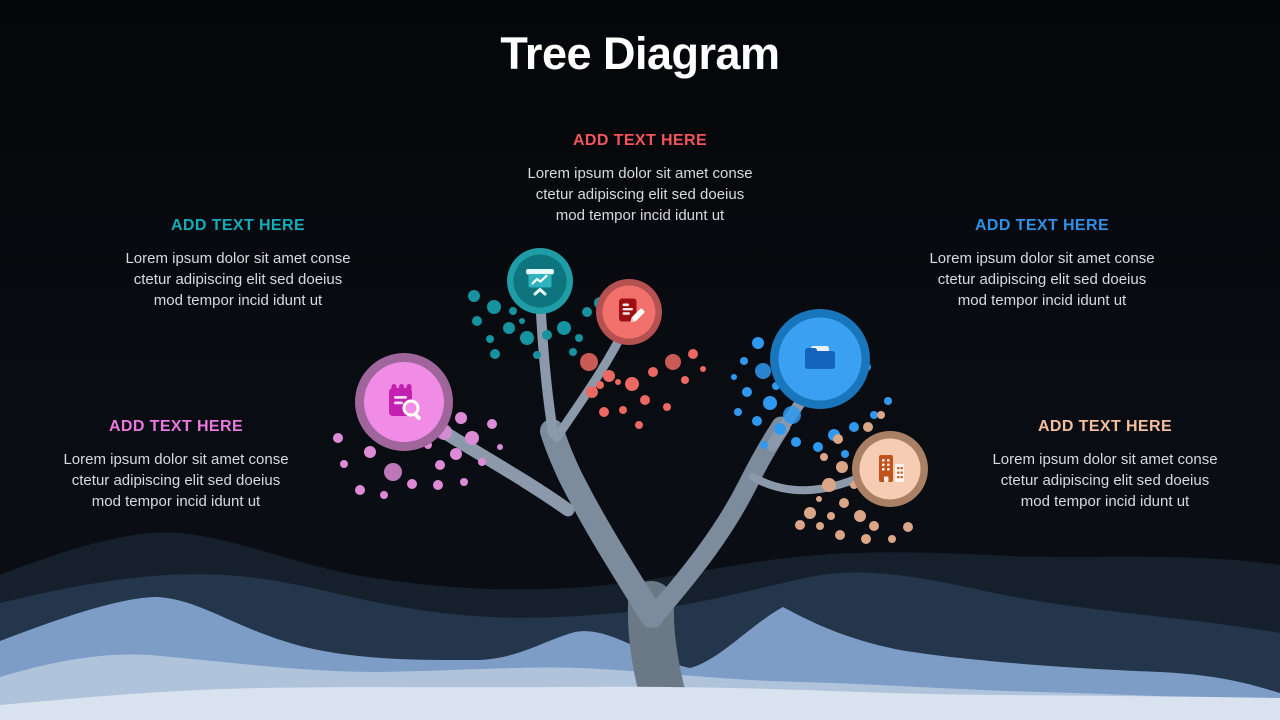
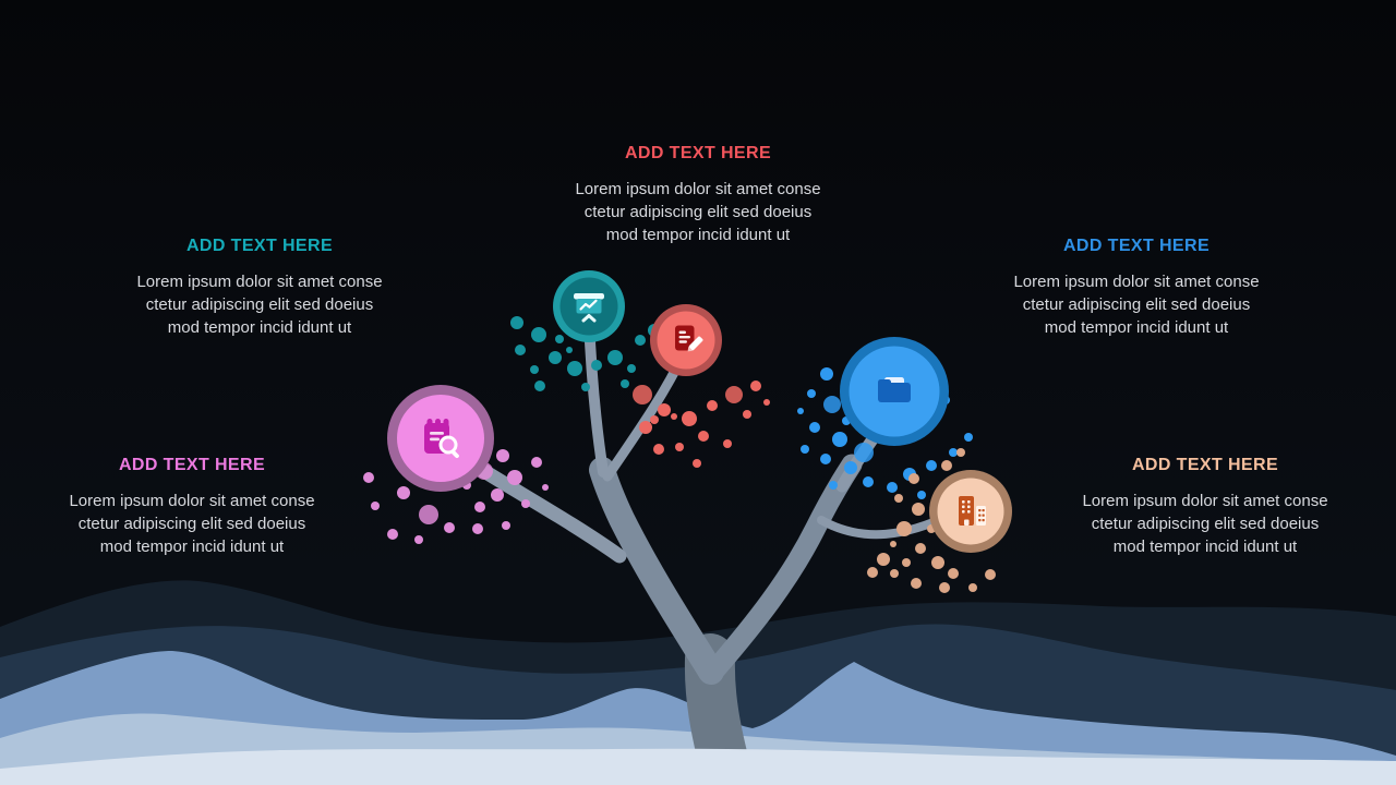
- Tree Diagram
  ADD TEXT HERE
  Lorem ipsum dolor sit amet conse
  ctetur adipiscing elit sed doeius
  mod tempor incid idunt ut
  ADD TEXT HERE
  Lorem ipsum dolor sit amet conse
  ctetur adipiscing elit sed doeius
  mod tempor incid idunt ut
  ADD TEXT HERE
  Lorem ipsum dolor sit amet conse
  ctetur adipiscing elit sed doeius
  mod tempor incid idunt ut
  ADD TEXT HERE
  Lorem ipsum dolor sit amet conse
  ctetur adipiscing elit sed doeius
  mod tempor incid idunt ut
  ADD TEXT HERE
  Lorem ipsum dolor sit amet conse
  ctetur adipiscing elit sed doeius
  mod tempor incid idunt ut
